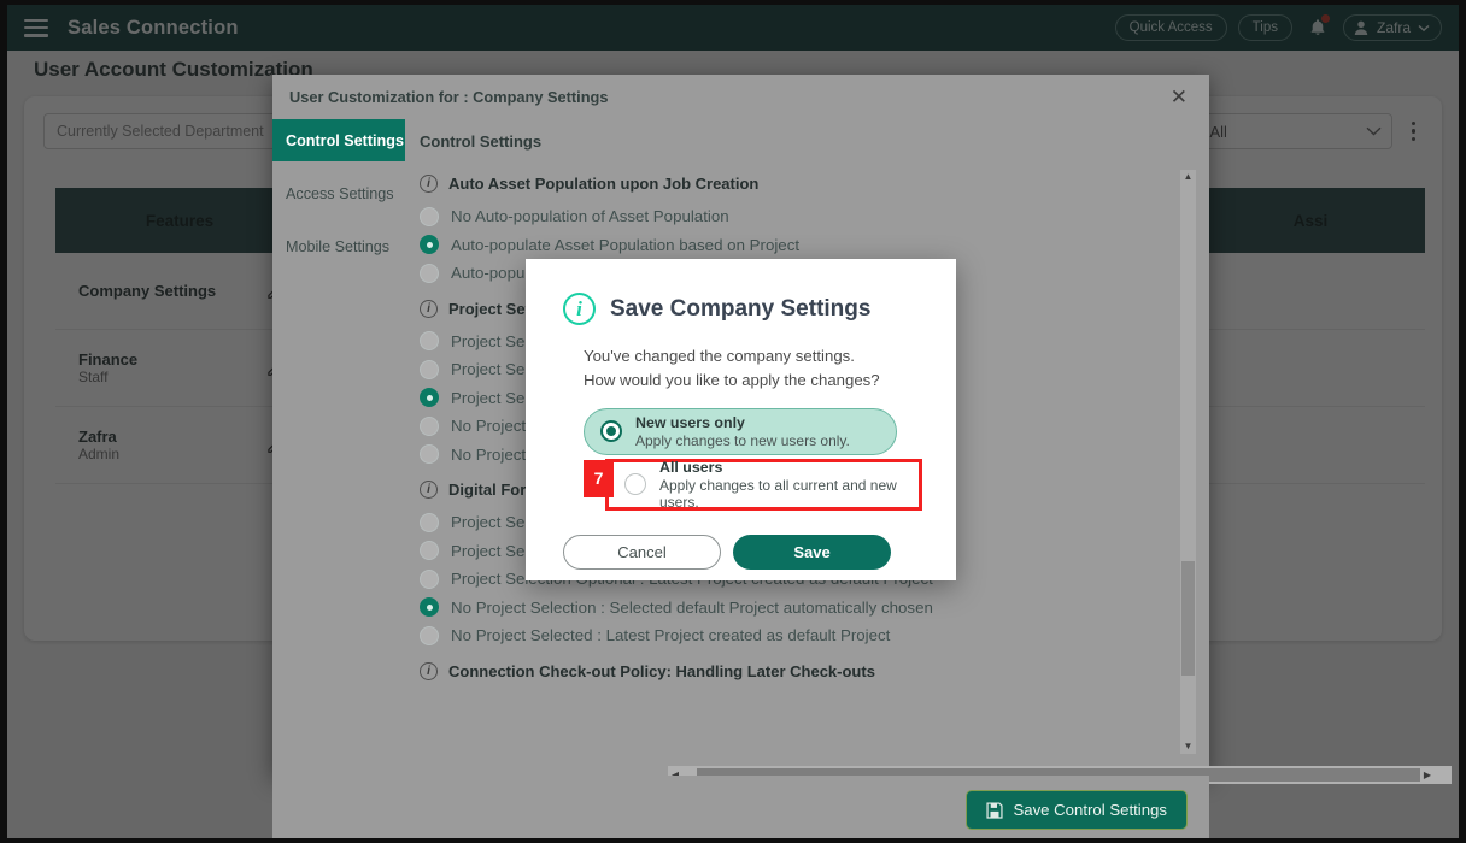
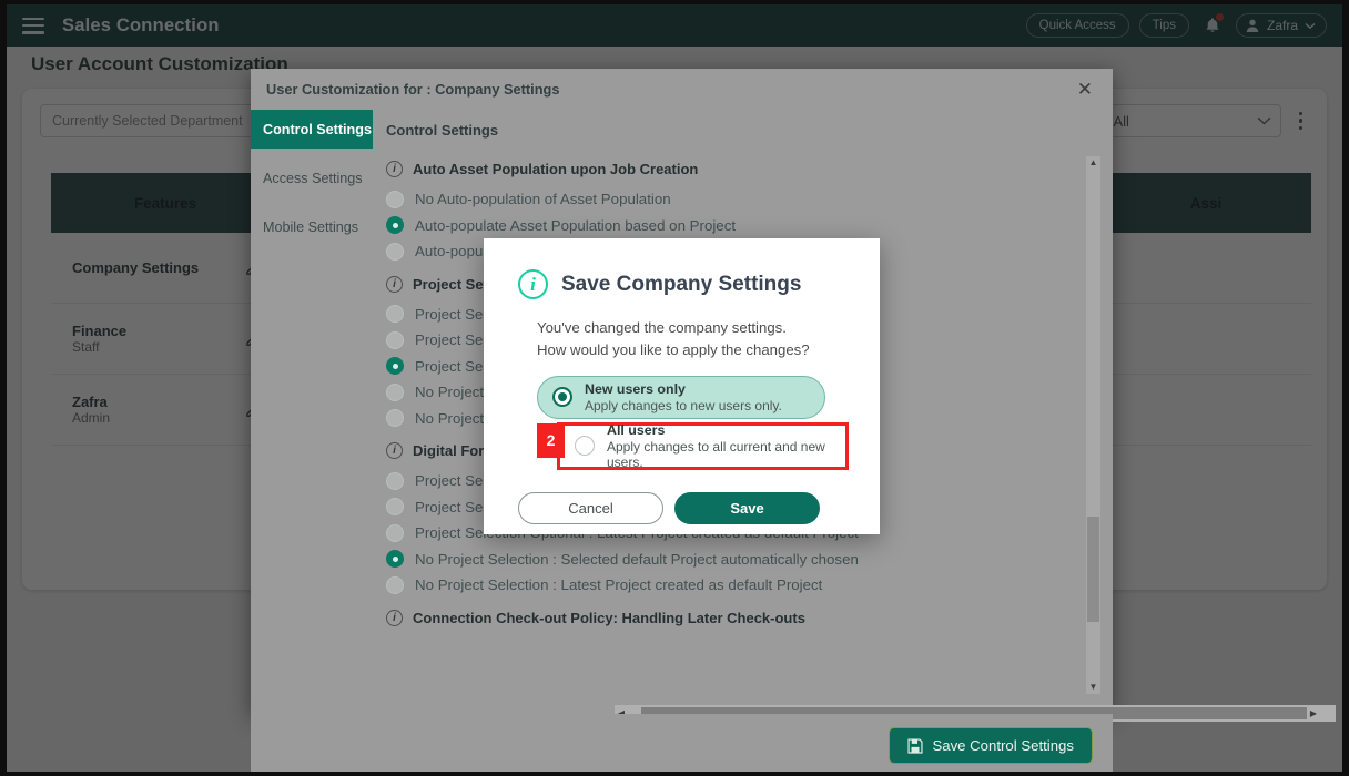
  Sales Connection
  Quick Access
  Tips
  Zafra
  User Account Customization
  Currently Selected Department
  All
  Company Settings
  Finance
  Staff
  Zafra
  Admin
  User Customization for : Company Settings
  ✕
  Control Settings
  Access Settings
  Mobile Settings
  Control Settings
  i
  Auto Asset Population upon Job Creation
  No Auto-population of Asset Population
  Auto-populate Asset Population based on Project
  Auto-popu
  i
  Project Se
  Project Se
  Project Se
  Project Se
  No Project
  No Project
  i
  Digital For
  Project Se
  Project Se
  No Project Selection : Selected default Project automatically chosen
- No Project Selected : Latest Project created as default Project
+ No Project Selection : Latest Project created as default Project
  i
  Connection Check-out Policy: Handling Later Check-outs
  ▲
  ▼
  ▶
  Save Control Settings
  i
  Save Company Settings
  You've changed the company settings.
  How would you like to apply the changes?
  New users only
  Apply changes to new users only.
- 7
+ 2
  All users
  Apply changes to all current and new users.
  Cancel
  Save
